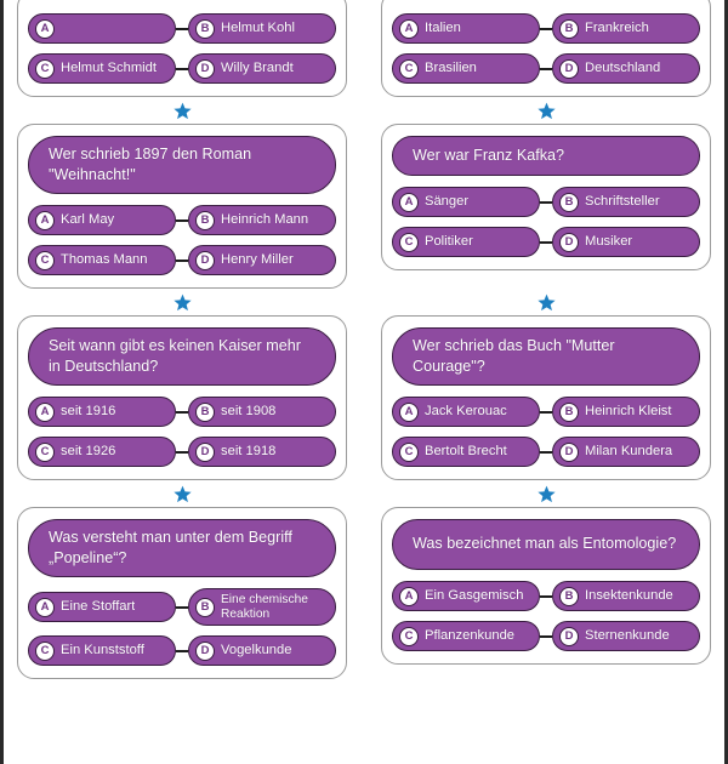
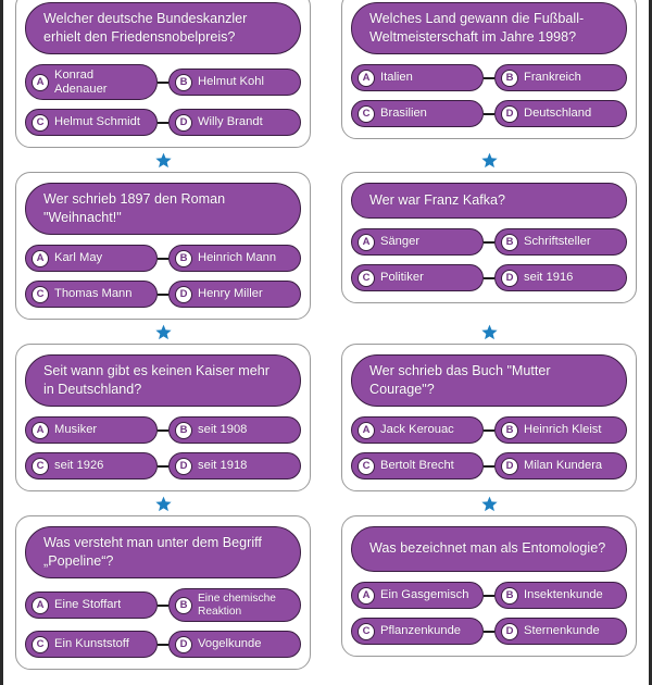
+ Welcher deutsche Bundeskanzler erhielt den Friedensnobelpreis?
  A
+ Konrad Adenauer
  B
  Helmut Kohl
  C
  Helmut Schmidt
  D
  Willy Brandt
+ Welches Land gewann die Fußball-Weltmeisterschaft im Jahre 1998?
  A
  Italien
  B
  Frankreich
  C
  Brasilien
  D
  Deutschland
  Wer schrieb 1897 den Roman "Weihnacht!"
  A
  Karl May
  B
  Heinrich Mann
  C
  Thomas Mann
  D
  Henry Miller
  Wer war Franz Kafka?
  A
  Sänger
  B
  Schriftsteller
  C
  Politiker
  D
- Musiker
+ seit 1916
  Seit wann gibt es keinen Kaiser mehr in Deutschland?
  A
- seit 1916
+ Musiker
  B
  seit 1908
  C
  seit 1926
  D
  seit 1918
  Wer schrieb das Buch "Mutter Courage"?
  A
  Jack Kerouac
  B
  Heinrich Kleist
  C
  Bertolt Brecht
  D
  Milan Kundera
  Was versteht man unter dem Begriff „Popeline“?
  A
  Eine Stoffart
  B
  Eine chemische Reaktion
  C
  Ein Kunststoff
  D
  Vogelkunde
  Was bezeichnet man als Entomologie?
  A
  Ein Gasgemisch
  B
  Insektenkunde
  C
  Pflanzenkunde
  D
  Sternenkunde
